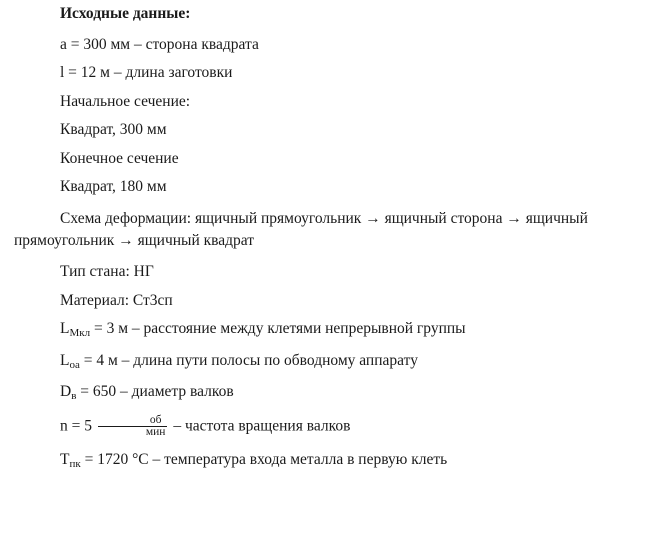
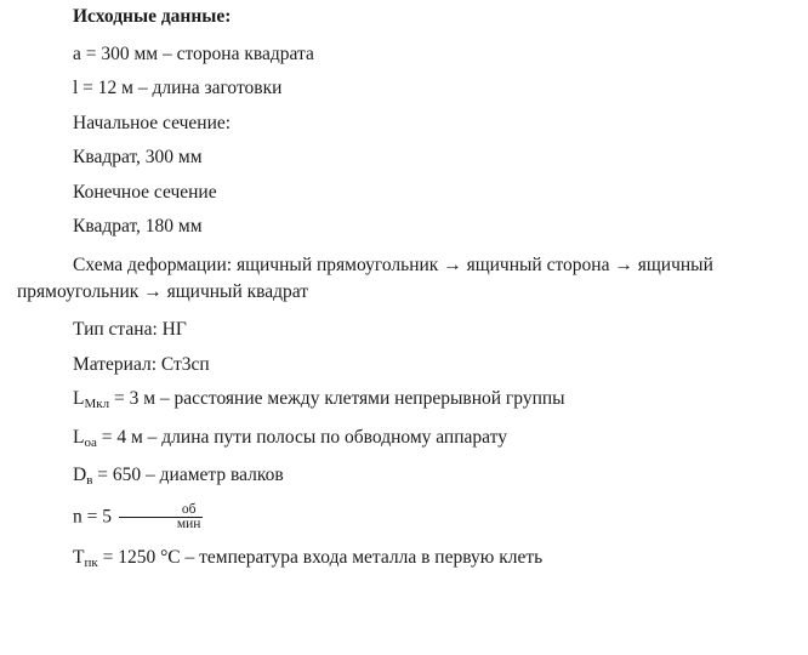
  Исходные данные:
  a = 300 мм – сторона квадрата
  l = 12 м – длина заготовки
  Начальное сечение:
  Квадрат, 300 мм
  Конечное сечение
  Квадрат, 180 мм
  Схема деформации: ящичный прямоугольник → ящичный сторона → ящичный прямоугольник → ящичный квадрат
  Тип стана: НГ
  Материал: Ст3сп
  LMкл = 3 м – расстояние между клетями непрерывной группы
  Lоа = 4 м – длина пути полосы по обводному аппарату
  Dв = 650 – диаметр валков
  n = 5
  об
  мин
- – частота вращения валков
- Tпк = 1720 °C – температура входа металла в первую клеть
+ Tпк = 1250 °C – температура входа металла в первую клеть
